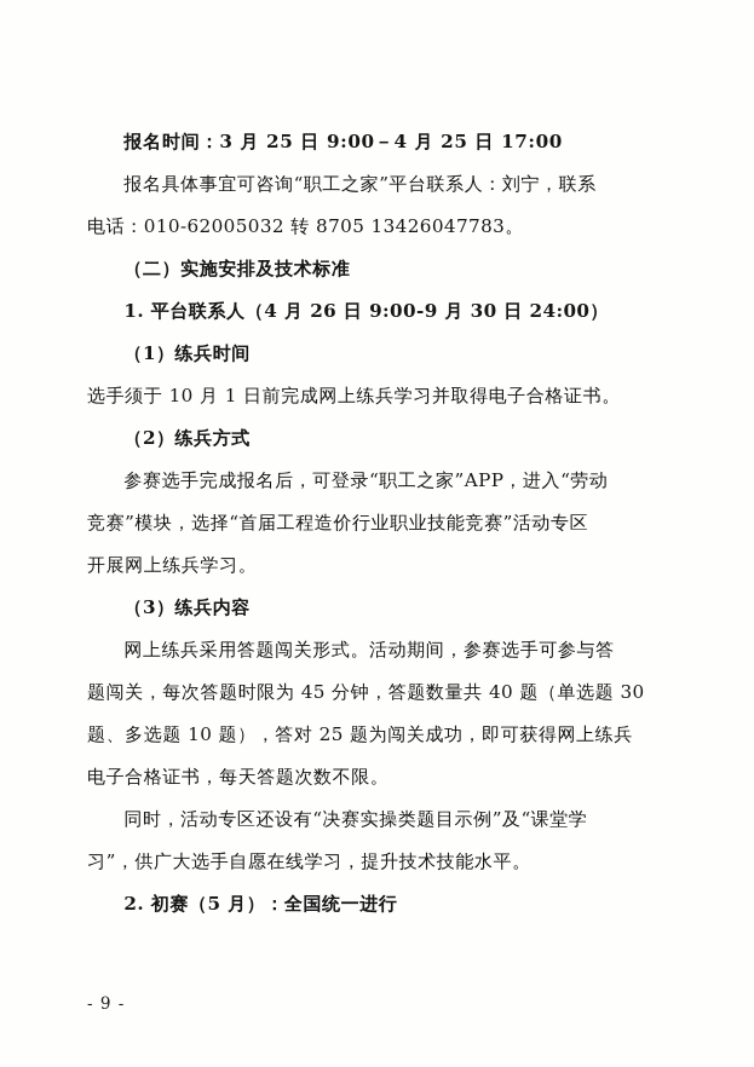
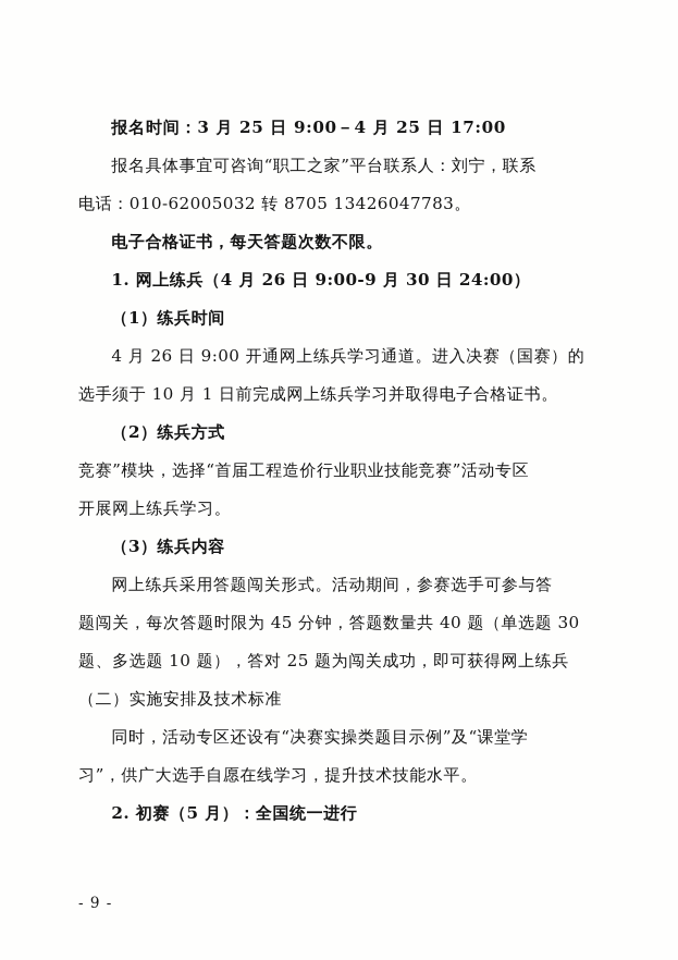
  报名时间：3 月 25 日 9:00－4 月 25 日 17:00
  报名具体事宜可咨询“职工之家”平台联系人：刘宁，联系
  电话：010-62005032 转 8705 13426047783。
- （二）实施安排及技术标准
+ 电子合格证书，每天答题次数不限。
- 1. 平台联系人（4 月 26 日 9:00-9 月 30 日 24:00）
+ 1. 网上练兵（4 月 26 日 9:00-9 月 30 日 24:00）
  （1）练兵时间
+ 4 月 26 日 9:00 开通网上练兵学习通道。进入决赛（国赛）的
  选手须于 10 月 1 日前完成网上练兵学习并取得电子合格证书。
  （2）练兵方式
- 参赛选手完成报名后，可登录“职工之家”APP，进入“劳动
  竞赛”模块，选择“首届工程造价行业职业技能竞赛”活动专区
  开展网上练兵学习。
  （3）练兵内容
  网上练兵采用答题闯关形式。活动期间，参赛选手可参与答
  题闯关，每次答题时限为 45 分钟，答题数量共 40 题（单选题 30
  题、多选题 10 题），答对 25 题为闯关成功，即可获得网上练兵
- 电子合格证书，每天答题次数不限。
+ （二）实施安排及技术标准
  同时，活动专区还设有“决赛实操类题目示例”及“课堂学
  习”，供广大选手自愿在线学习，提升技术技能水平。
  2. 初赛（5 月）：全国统一进行
  - 9 -
